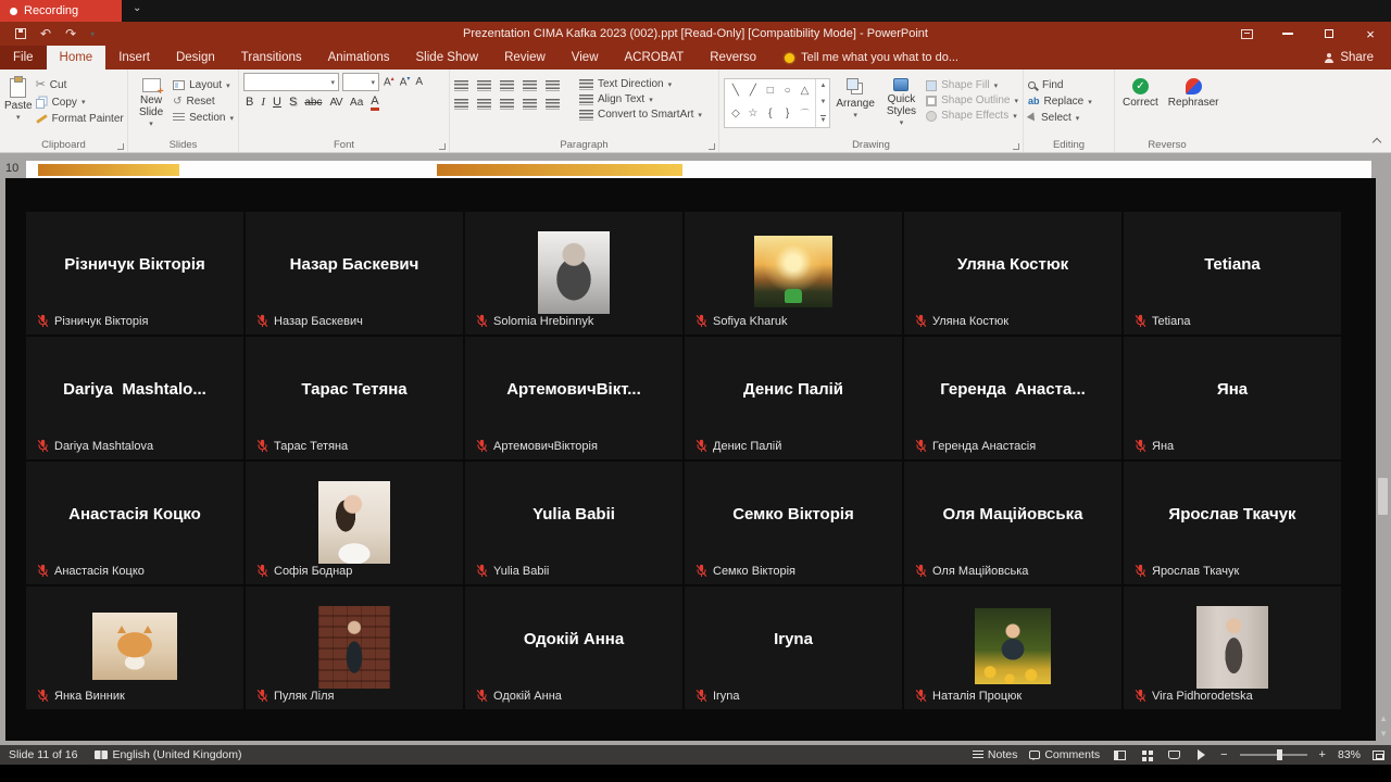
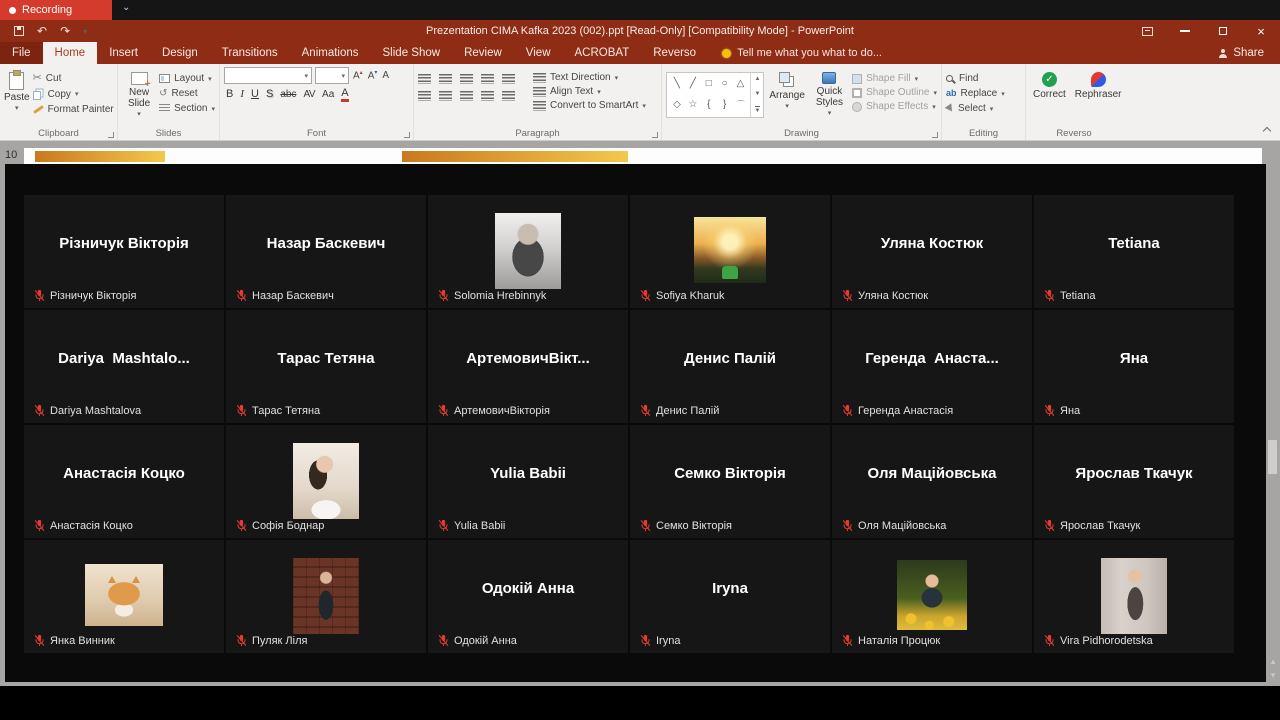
  Recording
  ⌄
  ↶
  ↷
  ▾
  Prezentation CIMA Kafka 2023 (002).ppt [Read-Only] [Compatibility Mode] - PowerPoint
  ×
  File
  Home
  Insert
  Design
  Transitions
  Animations
  Slide Show
  Review
  View
  ACROBAT
  Reverso
  Tell me what you what to do...
  Share
  Paste
  ✂
  Cut
  Copy
  Format Painter
  Clipboard
  New Slide
  Layout
  ↺
  Reset
  Section
  Slides
  A
  B
  I
  U
  S
  abc
  AV
  Aa
  A
  Font
  Text Direction
  Align Text
  Convert to SmartArt
  Paragraph
  ╲
  ╱
  □
  ○
  △
  ◇
  ☆
  {
  }
  ⌒
  Arrange
  Quick Styles
  Shape Fill
  Shape Outline
  Shape Effects
  Drawing
  Find
  ab
  Replace
  Select
  Editing
  ✓
  Correct
  Rephraser
  Reverso
  10
  Різничук Вікторія
  Різничук Вікторія
  Назар Баскевич
  Назар Баскевич
  Solomia Hrebinnyk
  Sofiya Kharuk
  Уляна Костюк
  Уляна Костюк
  Tetiana
  Tetiana
  Dariya Mashtalo...
  Dariya Mashtalova
  Тарас Тетяна
  Тарас Тетяна
  АртемовичВікт...
  АртемовичВікторія
  Денис Палій
  Денис Палій
  Геренда Анаста...
  Геренда Анастасія
  Яна
  Яна
  Анастасія Коцко
  Анастасія Коцко
  Софія Боднар
  Yulia Babii
  Yulia Babii
  Семко Вікторія
  Семко Вікторія
  Оля Маційовська
  Оля Маційовська
  Ярослав Ткачук
  Ярослав Ткачук
  Янка Винник
  Пуляк Ліля
  Одокій Анна
  Одокій Анна
  Iryna
  Iryna
  Наталія Процюк
  Vira Pidhorodetska
  ▲
  ▼
- Slide 11 of 16
- English (United Kingdom)
- Notes
- Comments
- −
- +
- 83%
